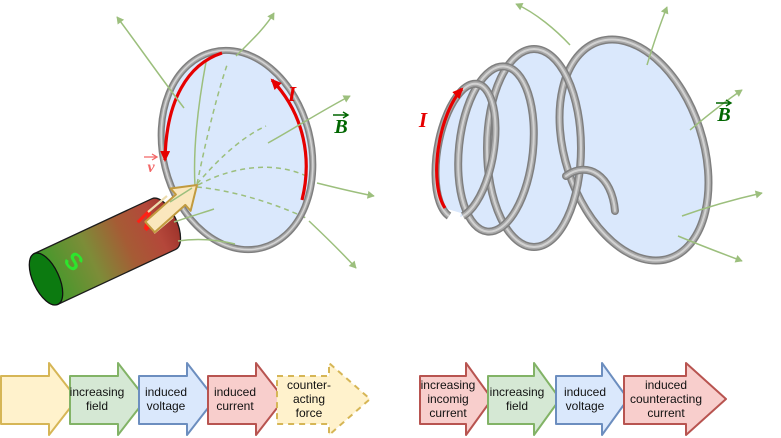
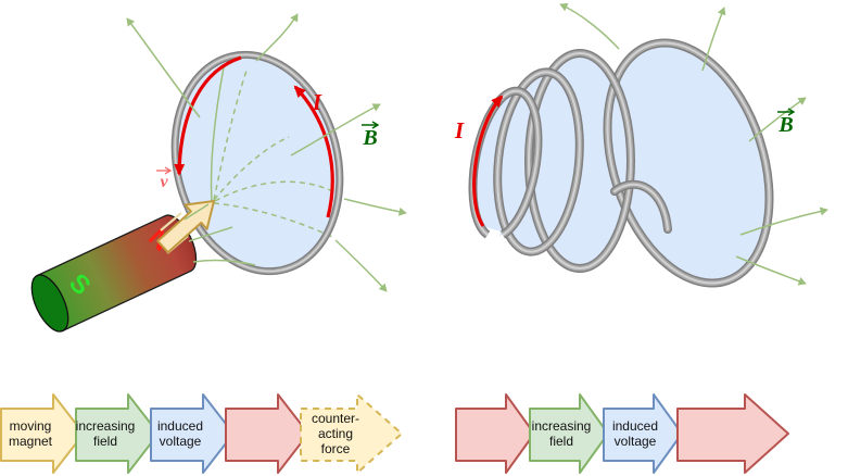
  I
  B
  v
  I
  B
+ moving magnet
  increasing field
  induced voltage
- induced current
  counter-acting force
- increasing incomig current
  increasing field
  induced voltage
- induced counteracting current
